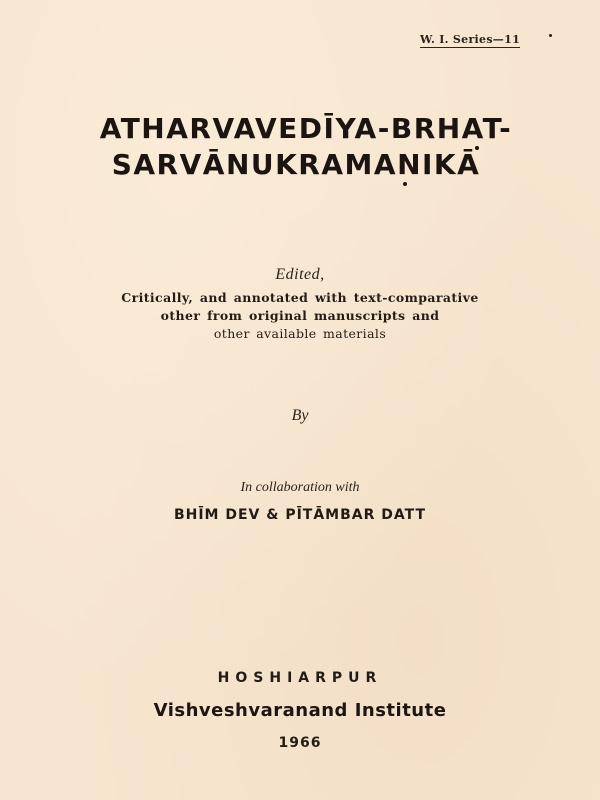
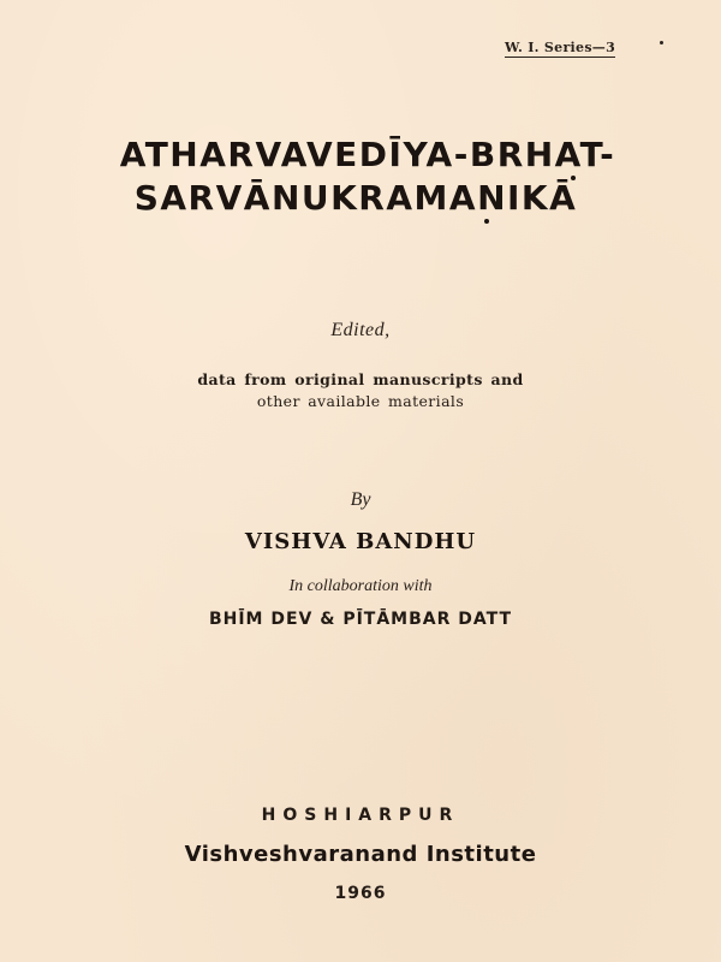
- W. I. Series—11
+ W. I. Series—3
  ATHARVAVEDĪYA-BRHAT-
  SARVĀNUKRAMANIKĀ
  Edited,
- Critically, and annotated with text-comparative
- other from original manuscripts and
+ data from original manuscripts and
  other available materials
  By
+ VISHVA BANDHU
  In collaboration with
  BHĪM DEV & PĪTĀMBAR DATT
  HOSHIARPUR
  Vishveshvaranand Institute
  1966
